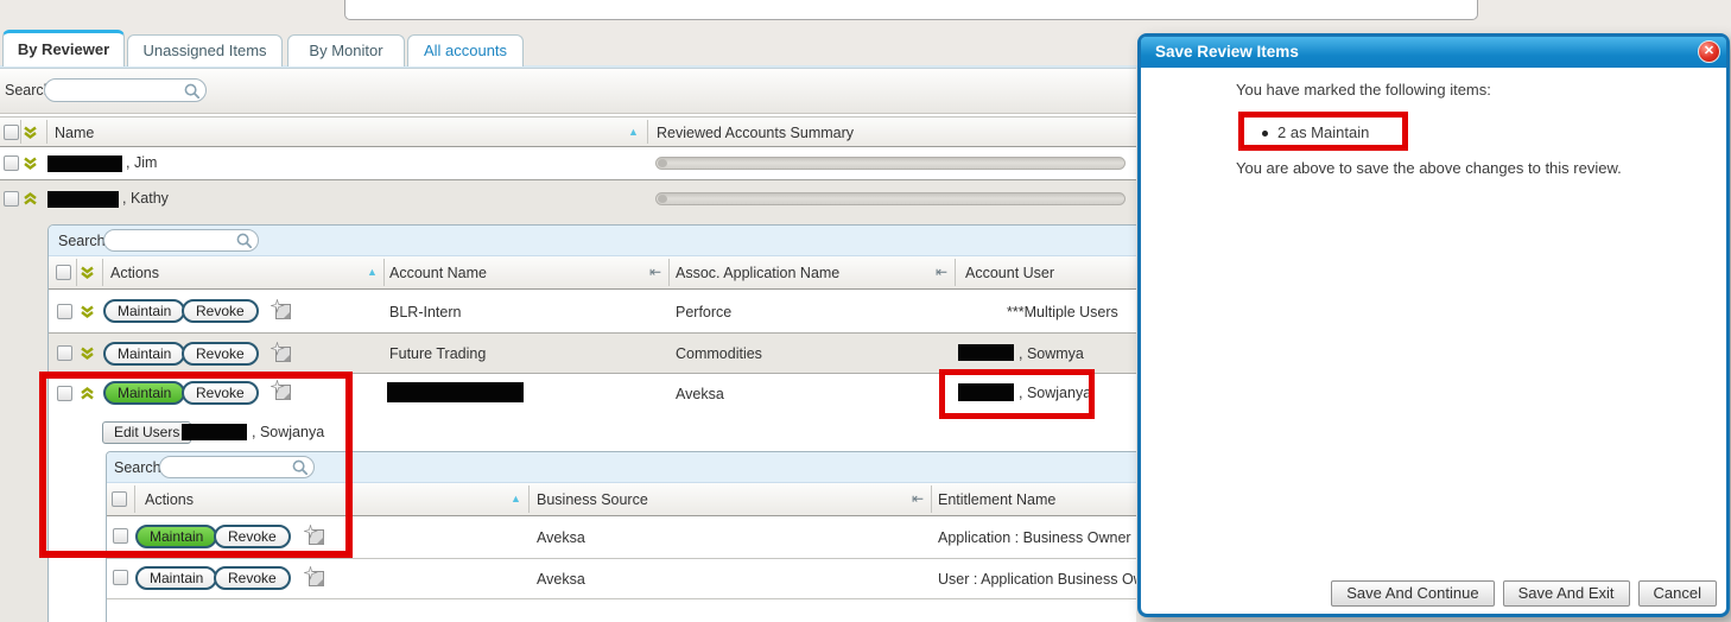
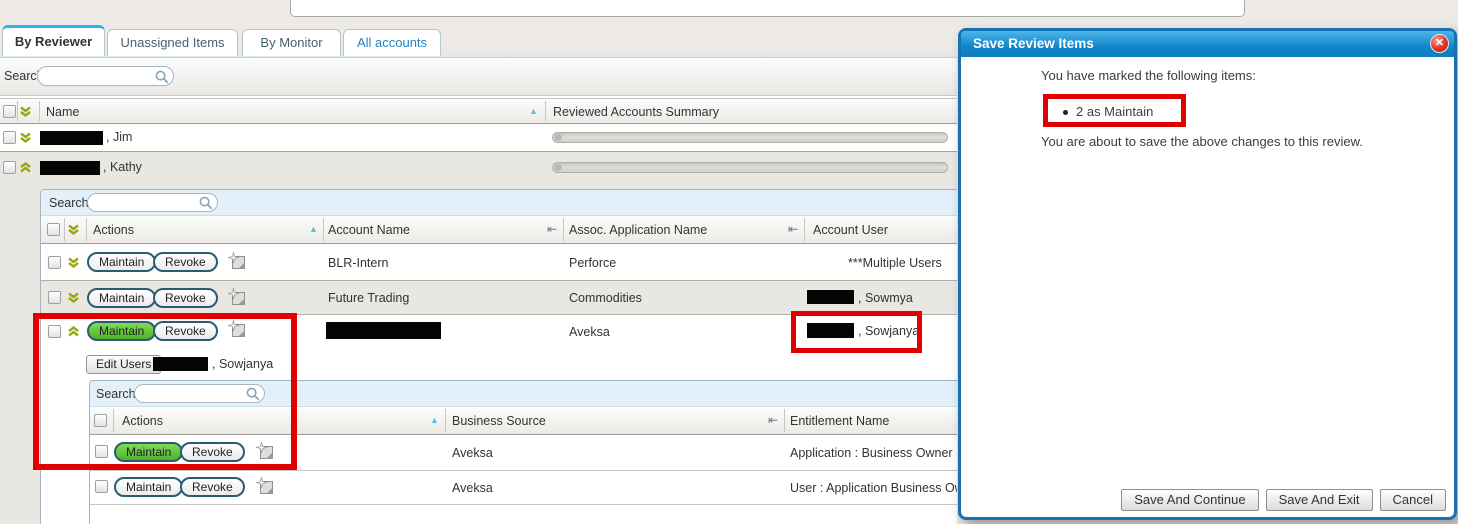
  By Reviewer
  Unassigned Items
  By Monitor
  All accounts
  Searc
  Name
  ▲
  Reviewed Accounts Summary
  , Jim
  , Kathy
  Search
  Actions
  ▲
  Account Name
  ⇤
  Assoc. Application Name
  ⇤
  Account User
  Maintain
  Revoke
  BLR-Intern
  Perforce
  ***Multiple Users
  Maintain
  Revoke
  Future Trading
  Commodities
  , Sowmya
  Maintain
  Revoke
  Aveksa
  , Sowjanya
  Edit Users
  , Sowjanya
  Search
  Actions
  ▲
  Business Source
  ⇤
  Entitlement Name
  Maintain
  Revoke
  Aveksa
  Application : Business Owner
  Maintain
  Revoke
  Aveksa
  User : Application Business O
  Save Review Items
  ✕
  You have marked the following items:
  2 as Maintain
- You are above to save the above changes to this review.
+ You are about to save the above changes to this review.
  Save And Continue
  Save And Exit
  Cancel
